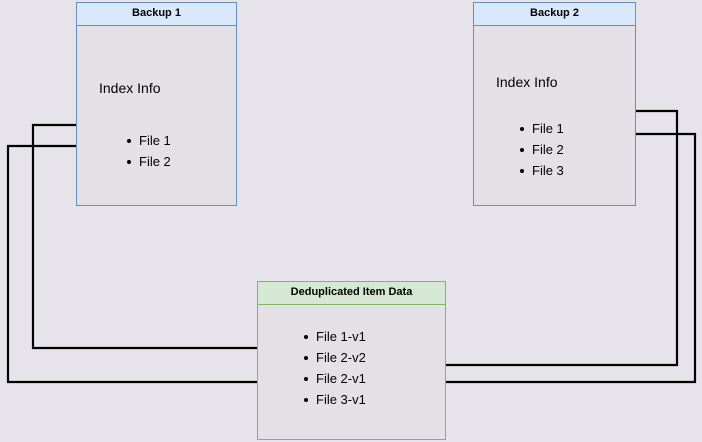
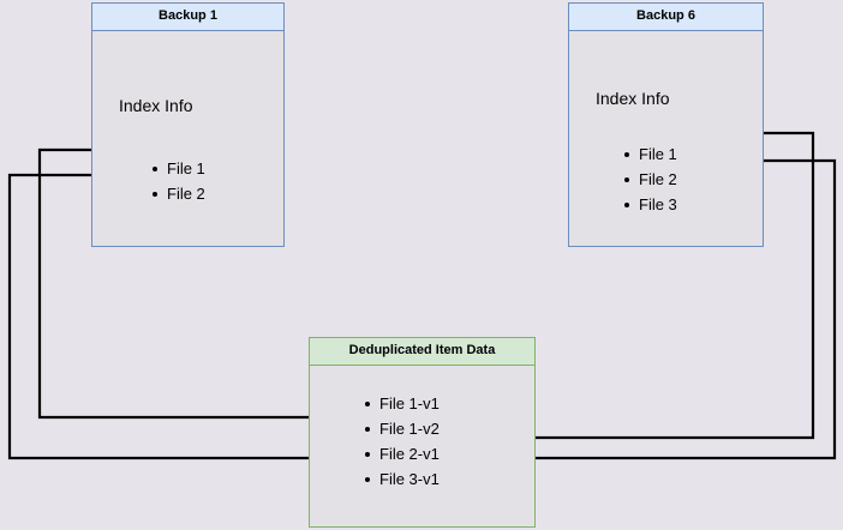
  Backup 1
  Index Info
  File 1
  File 2
- Backup 2
+ Backup 6
  Index Info
  File 1
  File 2
  File 3
  Deduplicated Item Data
  File 1-v1
- File 2-v2
+ File 1-v2
  File 2-v1
  File 3-v1
